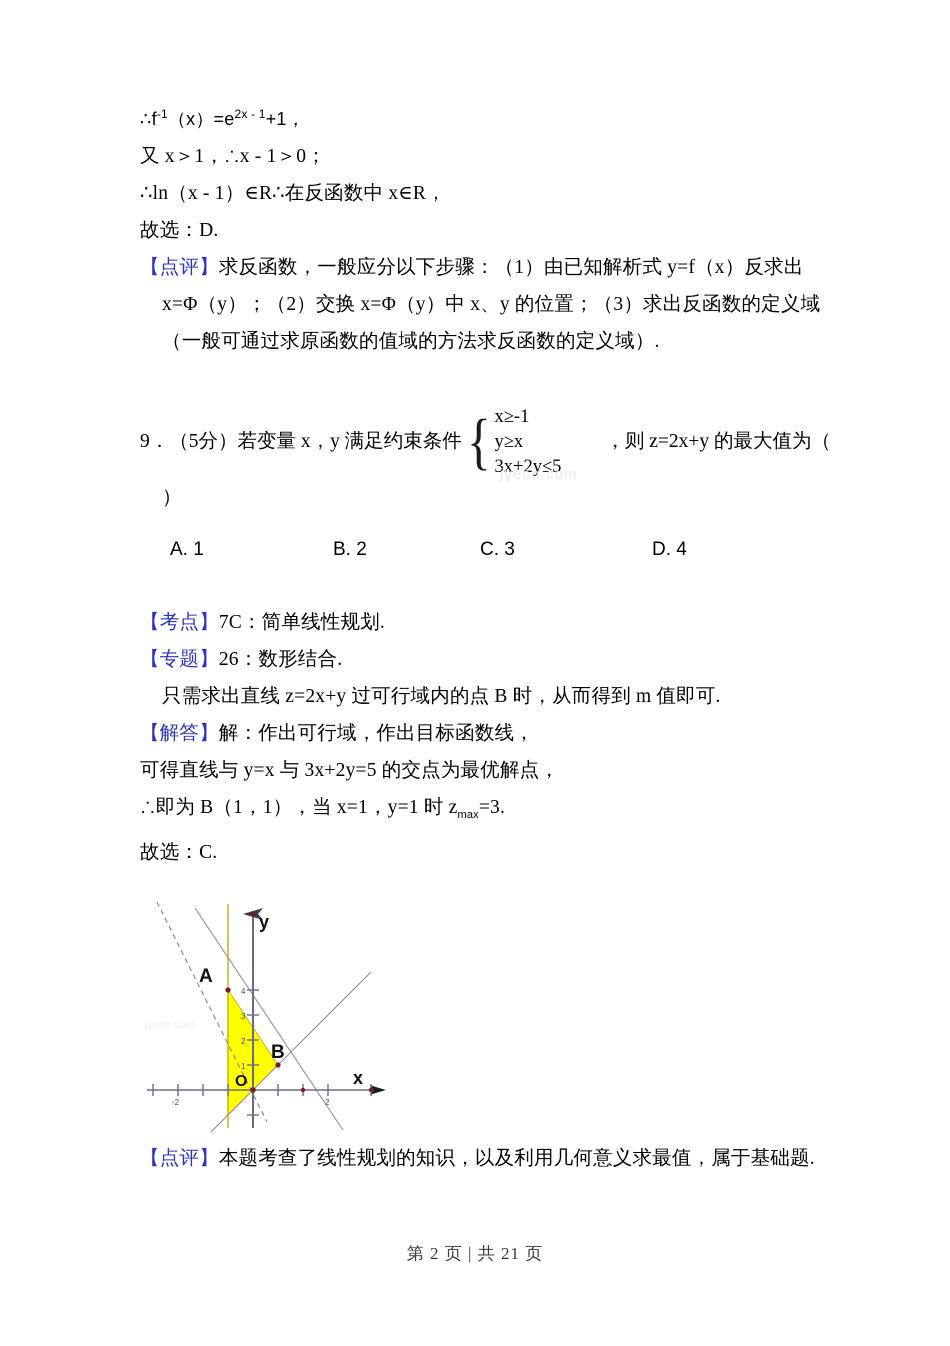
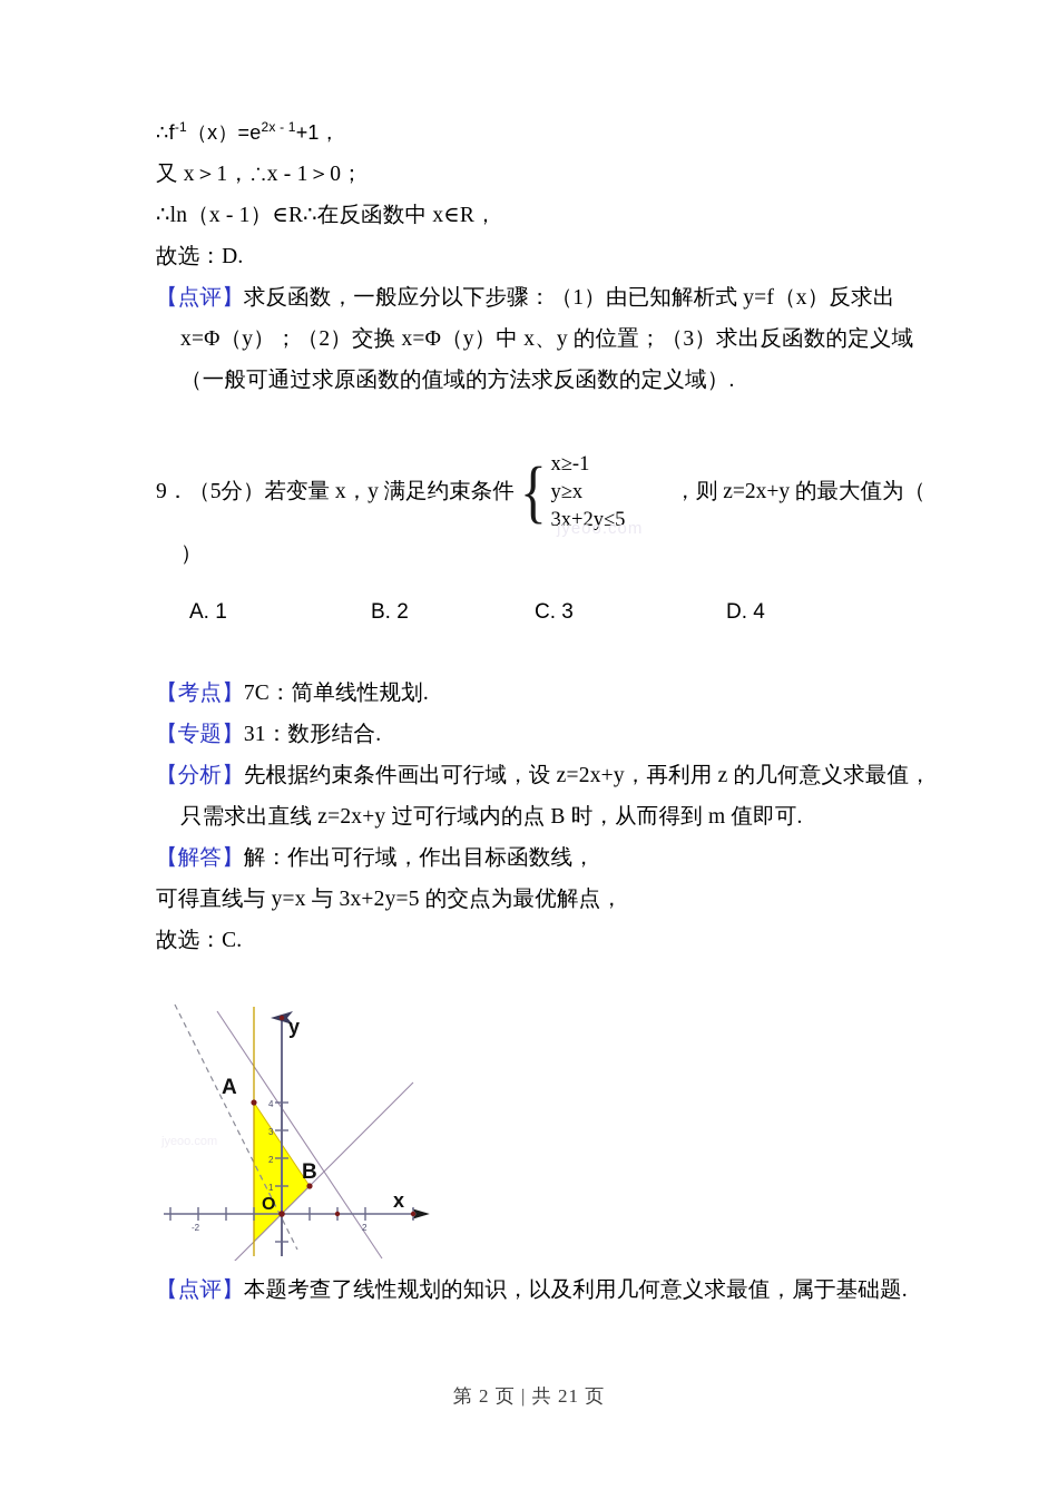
  ∴f-1（x）=e2x - 1+1，
  又 x＞1，∴x - 1＞0；
  ∴ln（x - 1）∈R∴在反函数中 x∈R，
  故选：D.
  【点评】求反函数，一般应分以下步骤：（1）由已知解析式 y=f（x）反求出
  x=Φ（y）；（2）交换 x=Φ（y）中 x、y 的位置；（3）求出反函数的定义域
  （一般可通过求原函数的值域的方法求反函数的定义域）.
  9．
  （5分）
  若变量 x，y 满足约束条件
  {
  x≥-1
  y≥x
  3x+2y≤5
  ，则 z=2x+y 的最大值为（
  ）
  jyeoo.com
  A. 1
  B. 2
  C. 3
  D. 4
  【考点】7C：简单线性规划.
- 【专题】26：数形结合.
+ 【专题】31：数形结合.
+ 【分析】先根据约束条件画出可行域，设 z=2x+y，再利用 z 的几何意义求最值，
  只需求出直线 z=2x+y 过可行域内的点 B 时，从而得到 m 值即可.
  【解答】解：作出可行域，作出目标函数线，
  可得直线与 y=x 与 3x+2y=5 的交点为最优解点，
- ∴即为 B（1，1），当 x=1，y=1 时 zmax=3.
  故选：C.
  1
  2
  3
  4
  -2
  2
  A
  B
  O
  y
  x
  【点评】本题考查了线性规划的知识，以及利用几何意义求最值，属于基础题.
  第 2 页 | 共 21 页
